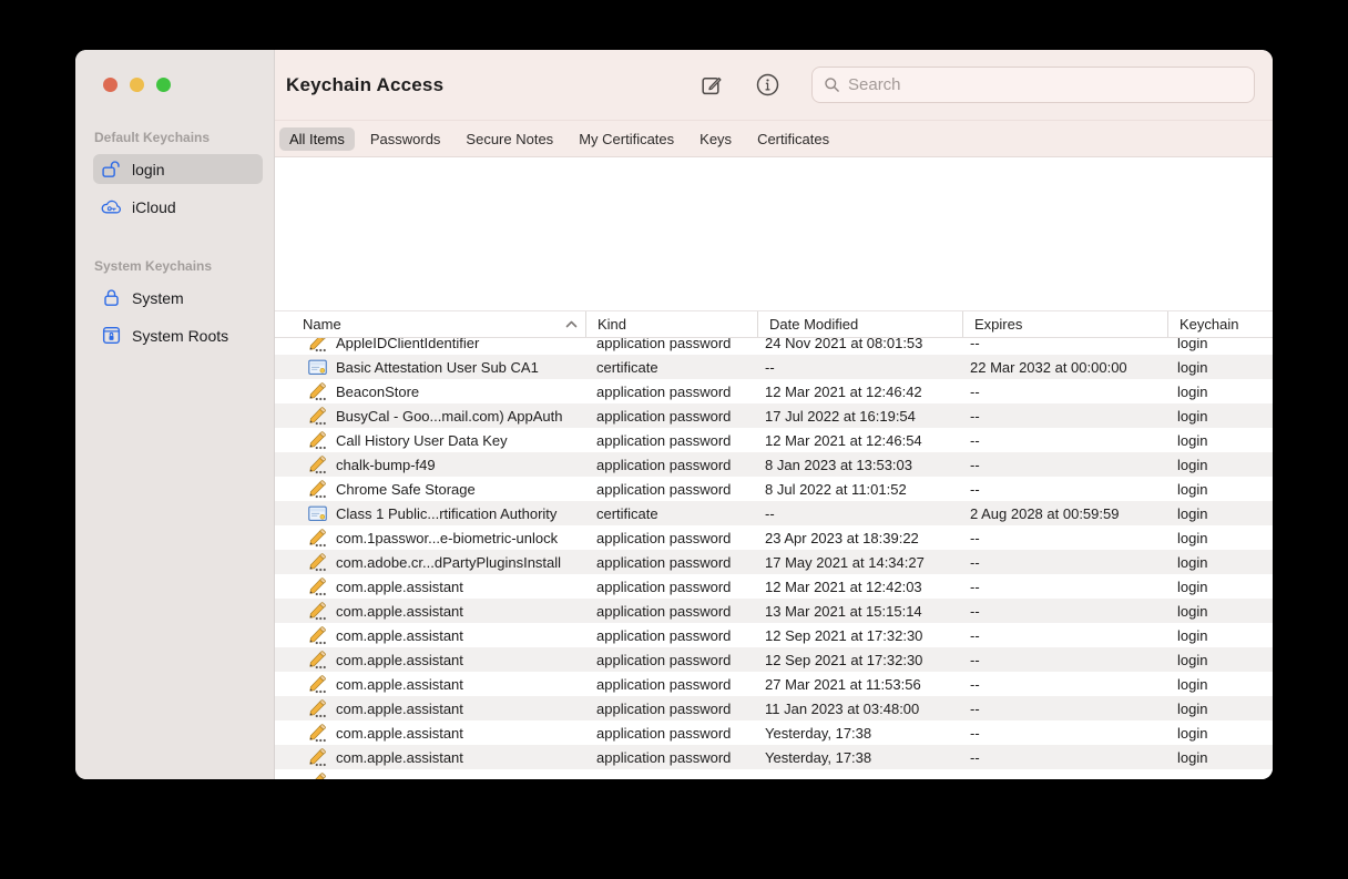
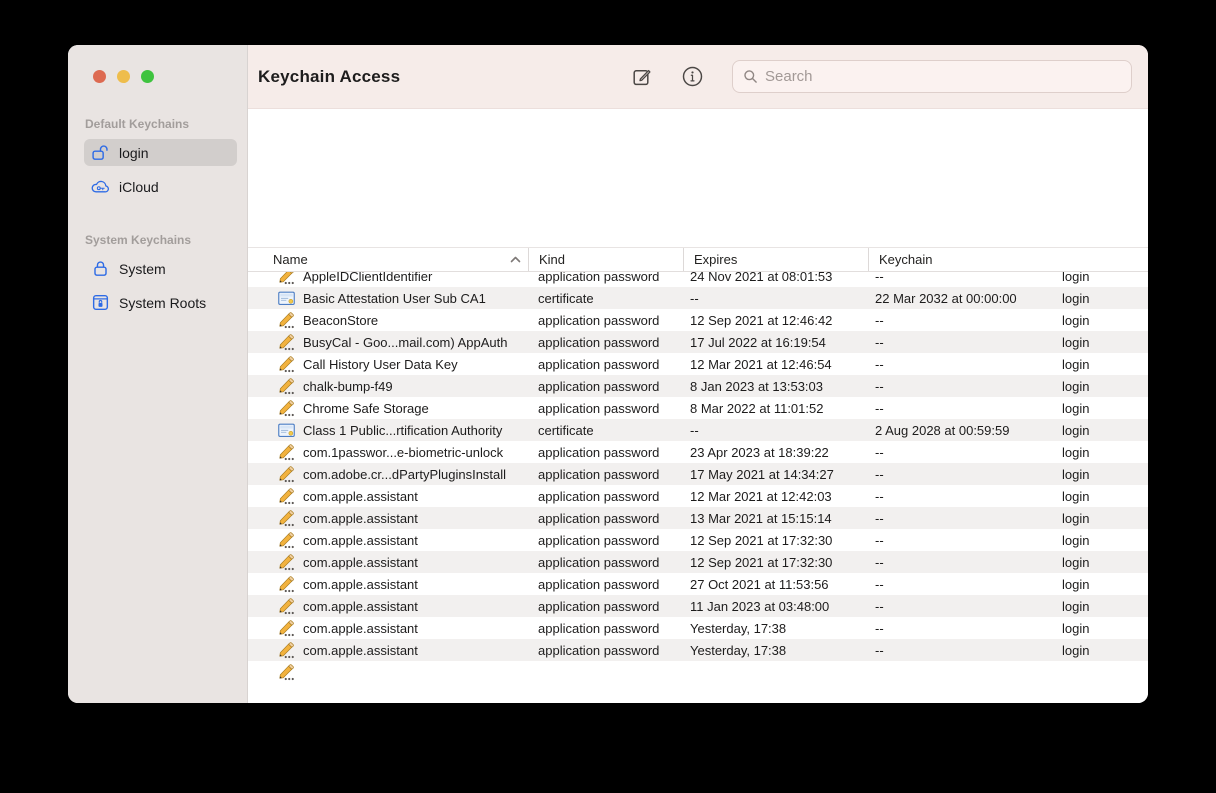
  Default Keychains
  login
  iCloud
  System Keychains
  System
  System Roots
  Keychain Access
  Search
- All Items
- Passwords
- Secure Notes
- My Certificates
- Keys
- Certificates
  Name
  Kind
- Date Modified
  Expires
  Keychain
  AppleIDClientIdentifier
  application password
  24 Nov 2021 at 08:01:53
  --
  login
  Basic Attestation User Sub CA1
  certificate
  --
  22 Mar 2032 at 00:00:00
  login
  BeaconStore
  application password
- 12 Mar 2021 at 12:46:42
+ 12 Sep 2021 at 12:46:42
  --
  login
  BusyCal - Goo...mail.com) AppAuth
  application password
  17 Jul 2022 at 16:19:54
  --
  login
  Call History User Data Key
  application password
  12 Mar 2021 at 12:46:54
  --
  login
  chalk-bump-f49
  application password
  8 Jan 2023 at 13:53:03
  --
  login
  Chrome Safe Storage
  application password
- 8 Jul 2022 at 11:01:52
+ 8 Mar 2022 at 11:01:52
  --
  login
  Class 1 Public...rtification Authority
  certificate
  --
  2 Aug 2028 at 00:59:59
  login
  com.1passwor...e-biometric-unlock
  application password
  23 Apr 2023 at 18:39:22
  --
  login
  com.adobe.cr...dPartyPluginsInstall
  application password
  17 May 2021 at 14:34:27
  --
  login
  com.apple.assistant
  application password
  12 Mar 2021 at 12:42:03
  --
  login
  com.apple.assistant
  application password
  13 Mar 2021 at 15:15:14
  --
  login
  com.apple.assistant
  application password
  12 Sep 2021 at 17:32:30
  --
  login
  com.apple.assistant
  application password
  12 Sep 2021 at 17:32:30
  --
  login
  com.apple.assistant
  application password
- 27 Mar 2021 at 11:53:56
+ 27 Oct 2021 at 11:53:56
  --
  login
  com.apple.assistant
  application password
  11 Jan 2023 at 03:48:00
  --
  login
  com.apple.assistant
  application password
  Yesterday, 17:38
  --
  login
  com.apple.assistant
  application password
  Yesterday, 17:38
  --
  login
